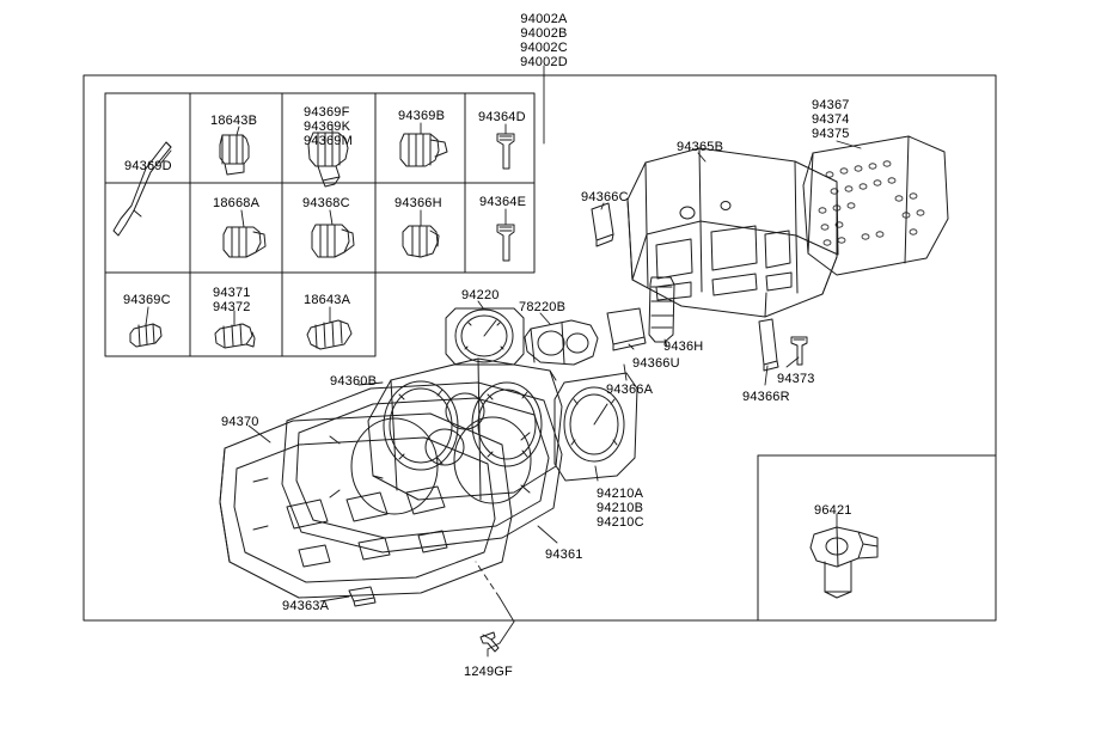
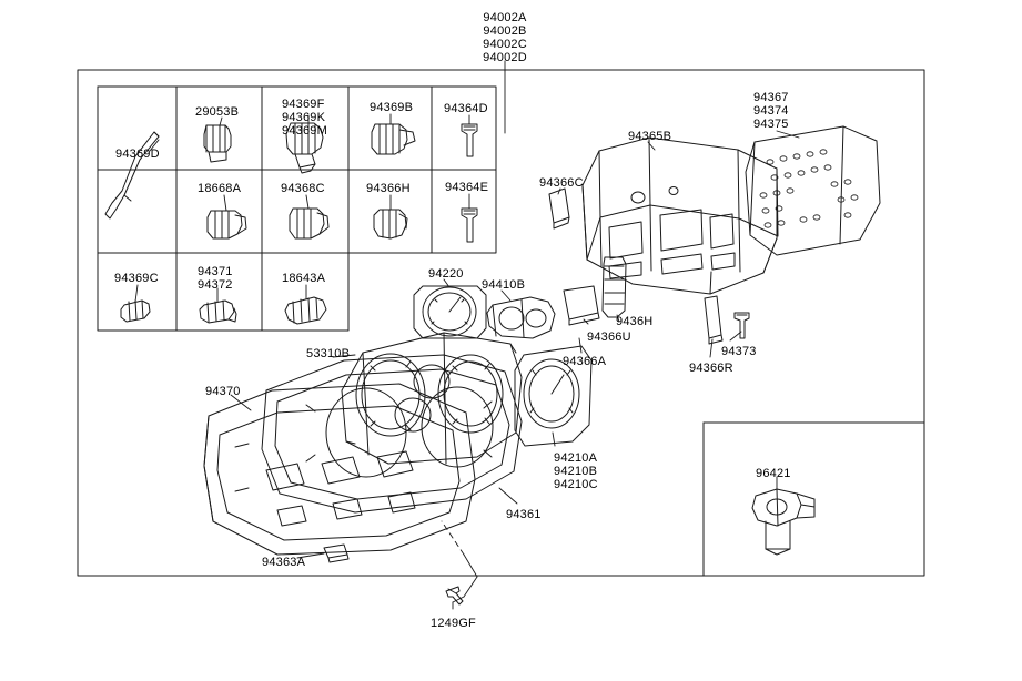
  94002A
  94002B
  94002C
  94002D
  94369D
- 18643B
+ 29053B
  94369F
  94369K
  94369M
  94369B
  94364D
  18668A
  94368C
  94366H
  94364E
  94369C
  94371
  94372
  18643A
  94220
- 78220B
+ 94410B
  94366C
  94365B
  94367
  94374
  94375
  9436H
  94366U
  94366A
  94366R
  94373
- 94360B
+ 53310B
  94370
  94210A
  94210B
  94210C
  94361
  94363A
  1249GF
  96421
